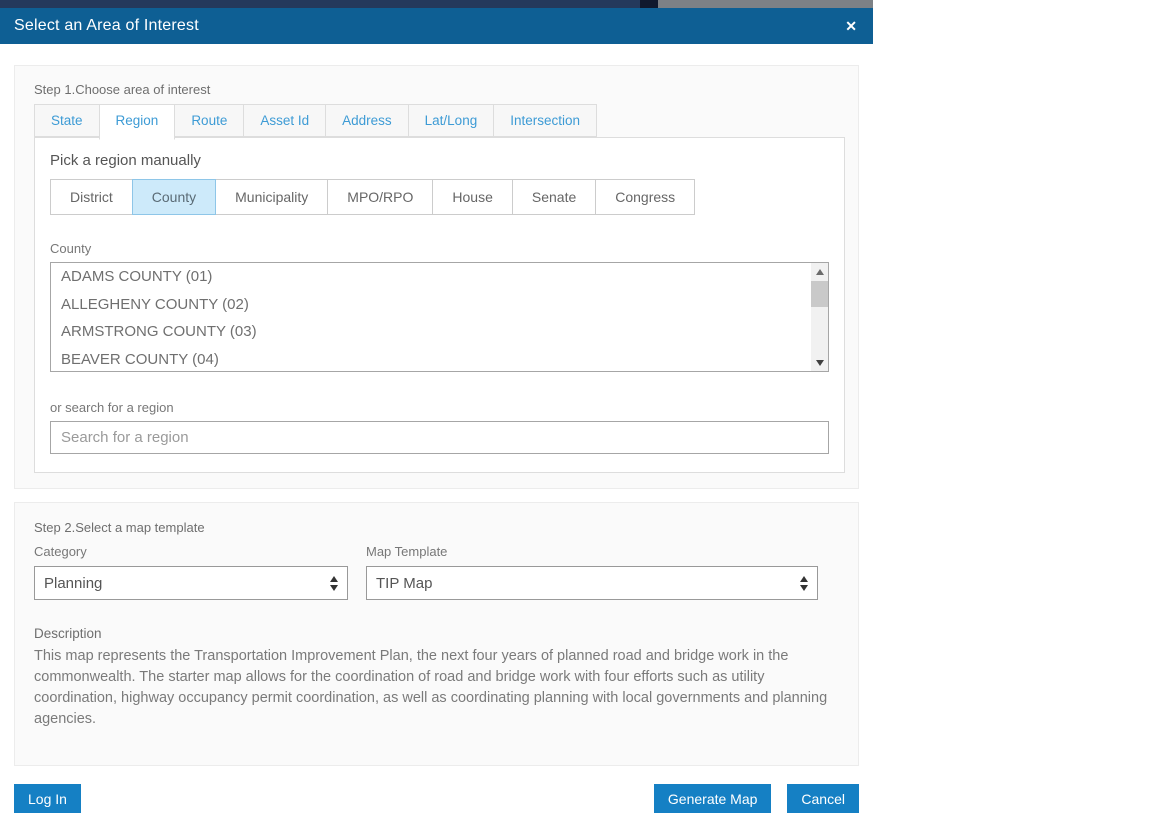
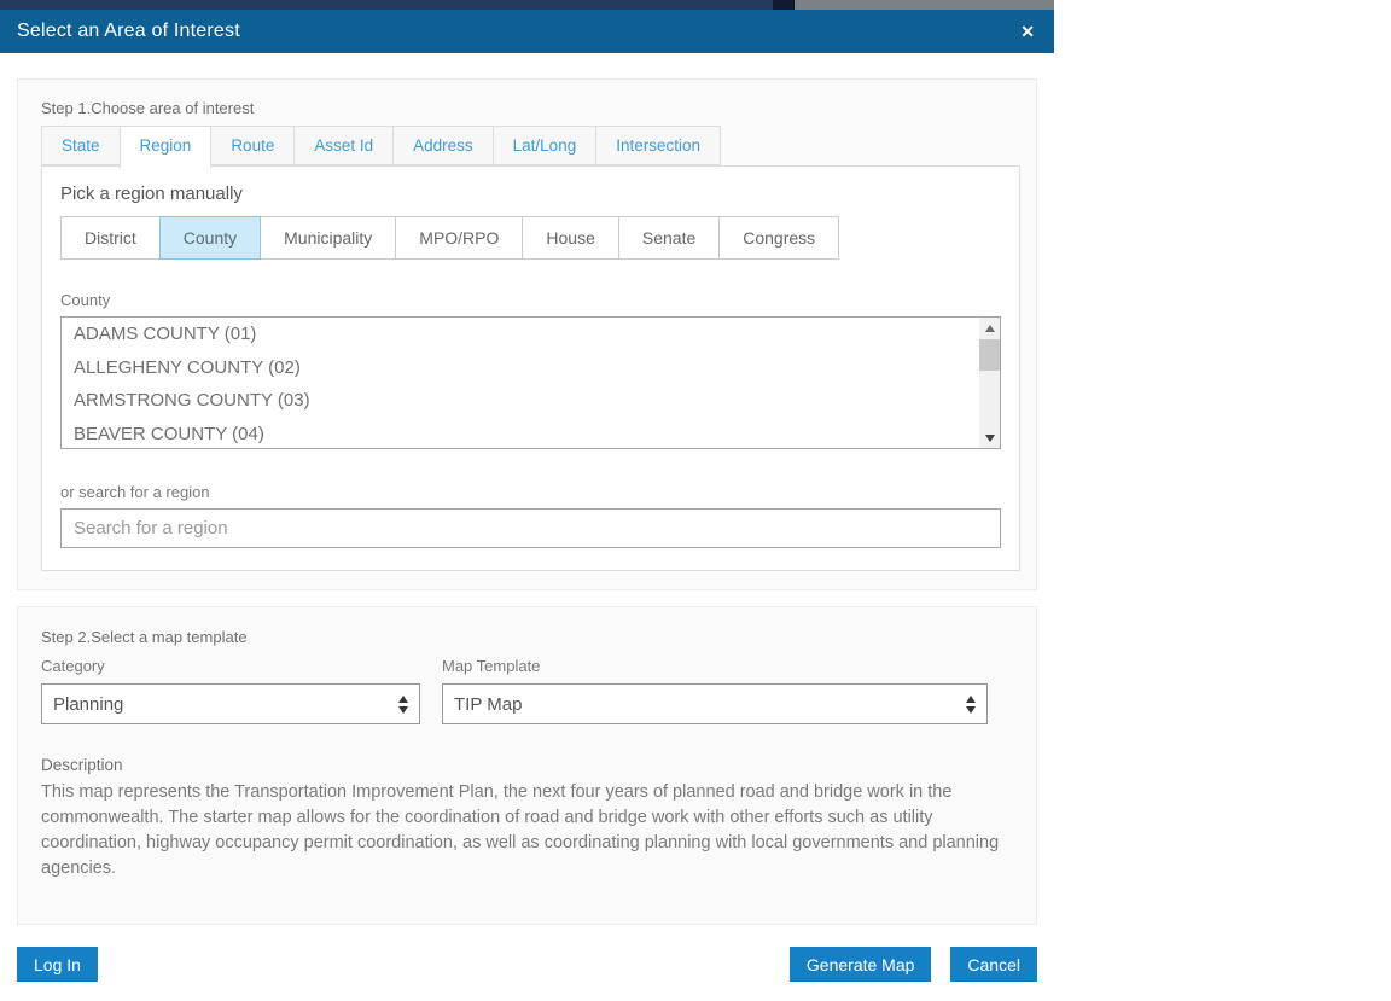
  Select an Area of Interest
  ✕
  Step 1.Choose area of interest
  State
  Region
  Route
  Asset Id
  Address
  Lat/Long
  Intersection
  Pick a region manually
  District
  County
  Municipality
  MPO/RPO
  House
  Senate
  Congress
  County
  ADAMS COUNTY (01)
  ALLEGHENY COUNTY (02)
  ARMSTRONG COUNTY (03)
  BEAVER COUNTY (04)
  or search for a region
  Search for a region
  Step 2.Select a map template
  Category
  Planning
  Map Template
  TIP Map
  Description
- This map represents the Transportation Improvement Plan, the next four years of planned road and bridge work in the commonwealth. The starter map allows for the coordination of road and bridge work with four efforts such as utility coordination, highway occupancy permit coordination, as well as coordinating planning with local governments and planning agencies.
+ This map represents the Transportation Improvement Plan, the next four years of planned road and bridge work in the commonwealth. The starter map allows for the coordination of road and bridge work with other efforts such as utility coordination, highway occupancy permit coordination, as well as coordinating planning with local governments and planning agencies.
  Log In
  Generate Map
  Cancel
